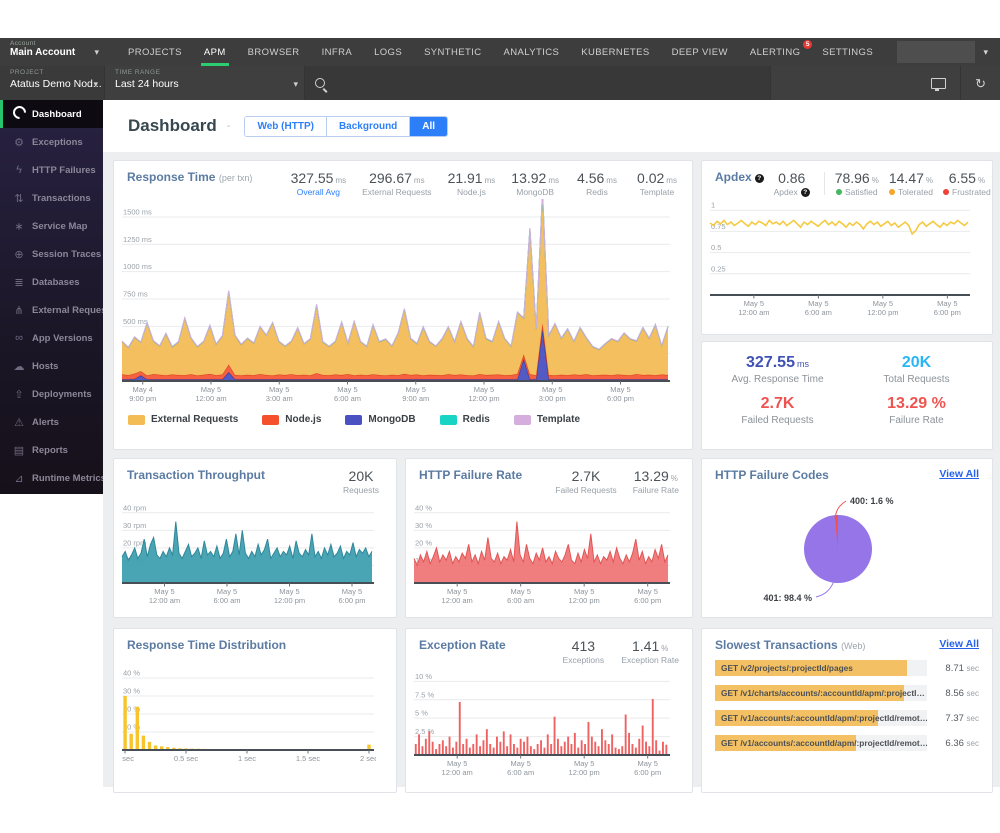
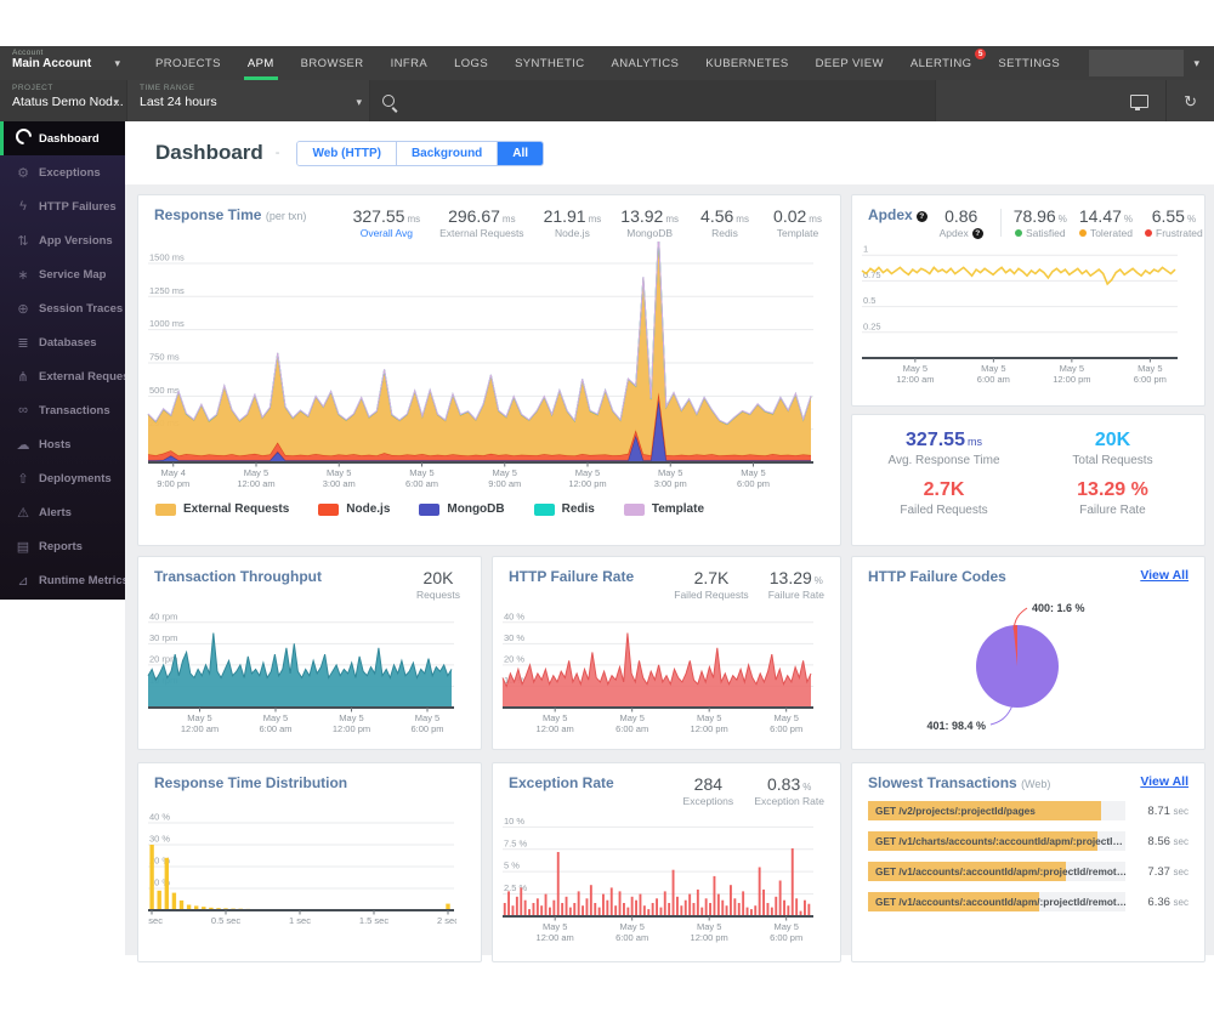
  Main Account
  ▾
  PROJECTS
  APM
  BROWSER
  INFRA
  LOGS
  SYNTHETIC
  ANALYTICS
  KUBERNETES
  DEEP VIEW
  ALERTING
  SETTINGS
  ▾
  Atatus Demo Nod..
  ▾
  Last 24 hours
  ▾
  ↻
  Dashboard
  ⚙
  Exceptions
  ϟ
  HTTP Failures
  ⇅
- Transactions
+ App Versions
  ∗
  Service Map
  ⊕
  Session Traces
  ≣
  Databases
  ⋔
  External Reque
  ∞
- App Versions
+ Transactions
  ☁
  Hosts
  ⇧
  Deployments
  ⚠
  Alerts
  ▤
  Reports
  ⊿
  Runtime Metric
  Dashboard
  -
  Web (HTTP)
  Background
  All
  Response Time (per txn)
  327.55 ms
  Overall Avg
  296.67 ms
  External Requests
  21.91 ms
  Node.js
  13.92 ms
  MongoDB
  4.56 ms
  Redis
  0.02 ms
  Template
  500 ms
  750 ms
  1000 ms
  1250 ms
  1500 ms
  May 4 9:00 pm
  May 5 12:00 am
  May 5 3:00 am
  May 5 6:00 am
  May 5 9:00 am
  May 5 12:00 pm
  May 5 3:00 pm
  May 5 6:00 pm
  External Requests
  Node.js
  MongoDB
  Redis
  Template
  Apdex
  0.86
  Apdex
  78.96 %
  Satisfied
  14.47 %
  Tolerated
  6.55 %
  Frustrated
  0.25
  0.5
  0.75
  1
  May 5 12:00 am
  May 5 6:00 am
  May 5 12:00 pm
  May 5 6:00 pm
  327.55 ms
  Avg. Response Time
  20K
  Total Requests
  2.7K
  Failed Requests
  13.29 %
  Failure Rate
  Transaction Throughput
  20K
  Requests
  20 rp
  30 rpm
  40 rpm
  May 5 12:00 am
  May 5 6:00 am
  May 5 12:00 pm
  May 5 6:00 pm
  HTTP Failure Rate
  2.7K
  Failed Requests
  13.29 %
  Failure Rate
  20 %
  30 %
  40 %
  May 5 12:00 am
  May 5 6:00 am
  May 5 12:00 pm
  May 5 6:00 pm
  HTTP Failure Codes
  View All
  400: 1.6 %
  401: 98.4 %
  Response Time Distribution
  30 %
  40 %
  sec
  0.5 sec
  1 sec
  1.5 sec
  2 se
  Exception Rate
- 413
+ 284
  Exceptions
- 1.41 %
+ 0.83 %
  Exception Rate
  2.5 %
  5 %
  7.5 %
  10 %
  May 5 12:00 am
  May 5 6:00 am
  May 5 12:00 pm
  May 5 6:00 pm
  Slowest Transactions (Web)
  View All
  GET /v2/projects/:projectId/pages
  8.71 sec
  GET /v1/charts/accounts/:accountId/apm/:projectId/r
  8.56 sec
  GET /v1/accounts/:accountId/apm/:projectId/remote-
  7.37 sec
  GET /v1/accounts/:accountId/apm/:projectId/remote-
  6.36 sec
